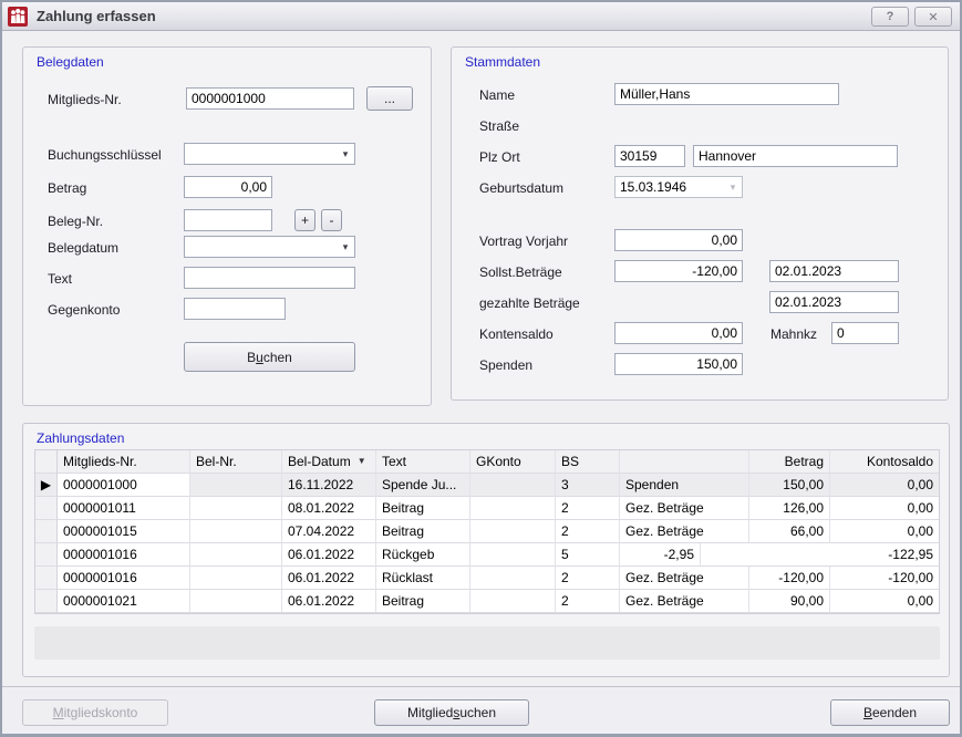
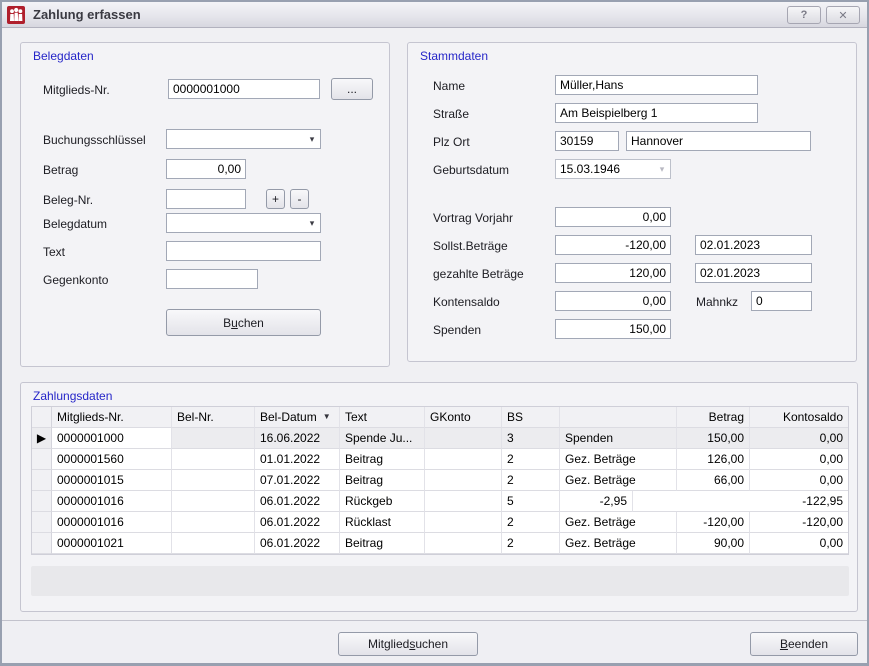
  Zahlung erfassen
  ?
  ✕
  Belegdaten
  Mitglieds-Nr.
  0000001000
  ...
  Buchungsschlüssel
  ▾
  Betrag
  0,00
  Beleg-Nr.
  +
  -
  Belegdatum
  ▾
  Text
  Gegenkonto
  B
  u
  chen
  Stammdaten
  Name
  Müller,Hans
  Straße
+ Am Beispielberg 1
  Plz Ort
  30159
  Hannover
  Geburtsdatum
  15.03.1946
  ▾
  Vortrag Vorjahr
  0,00
  Sollst.Beträge
  -120,00
  02.01.2023
  gezahlte Beträge
+ 120,00
  02.01.2023
  Kontensaldo
  0,00
  Mahnkz
  0
  Spenden
  150,00
  Zahlungsdaten
  Mitglieds-Nr.
  Bel-Nr.
  Bel-Datum
  ▼
  Text
  GKonto
  BS
  Betrag
  Kontosaldo
  ▶
  0000001000
- 16.11.2022
+ 16.06.2022
  Spende Ju...
  3
  Spenden
  150,00
  0,00
- 0000001011
+ 0000001560
- 08.01.2022
+ 01.01.2022
  Beitrag
  2
  Gez. Beträge
  126,00
  0,00
  0000001015
- 07.04.2022
+ 07.01.2022
  Beitrag
  2
  Gez. Beträge
  66,00
  0,00
  0000001016
  06.01.2022
  Rückgeb
  5
  -2,95
  -122,95
  0000001016
  06.01.2022
  Rücklast
  2
  Gez. Beträge
  -120,00
  -120,00
  0000001021
  06.01.2022
  Beitrag
  2
  Gez. Beträge
  90,00
  0,00
- M
- itgliedskonto
  Mitglied
  s
  uchen
  B
  eenden
